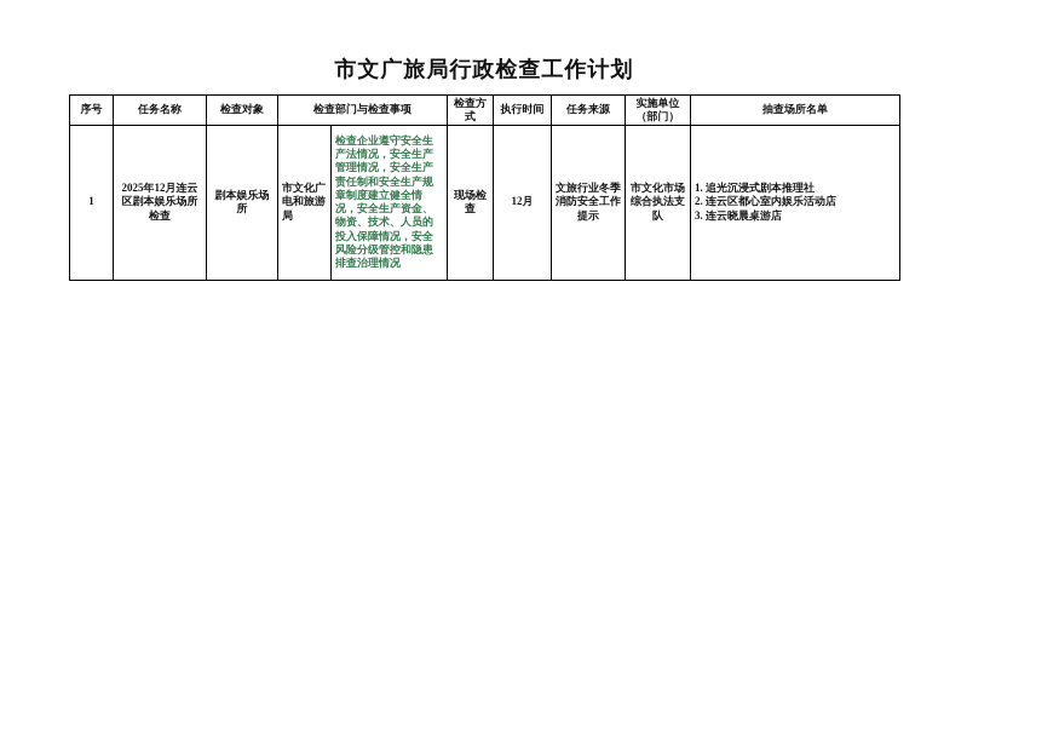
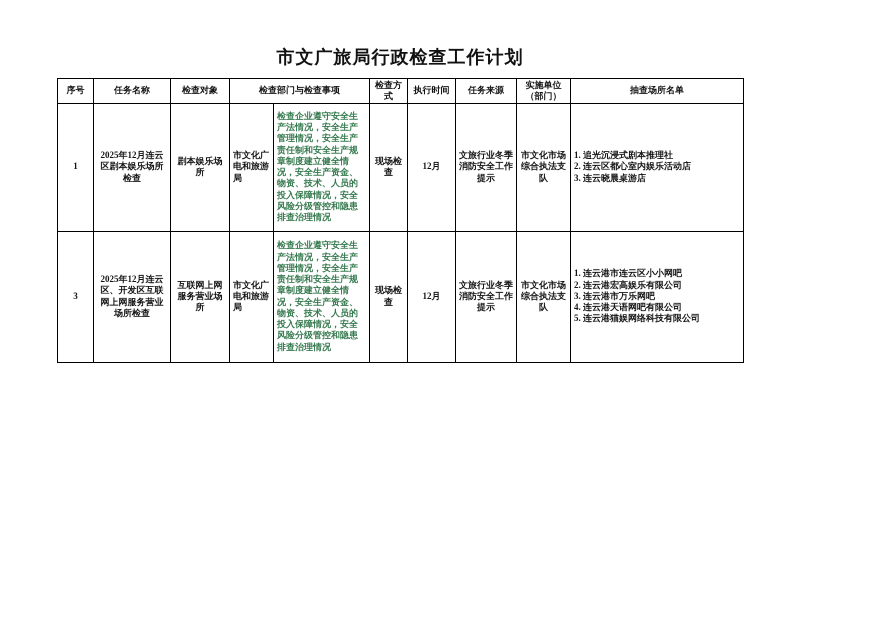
  市文广旅局行政检查工作计划
  序号	任务名称	检查对象	检查部门与检查事项	检查方式	执行时间	任务来源	实施单位（部门）	抽查场所名单
  1	2025年12月连云区剧本娱乐场所检查	剧本娱乐场所	市文化广电和旅游局	检查企业遵守安全生产法情况，安全生产管理情况，安全生产责任制和安全生产规章制度建立健全情况，安全生产资金、物资、技术、人员的投入保障情况，安全风险分级管控和隐患排查治理情况	现场检查	12月	文旅行业冬季消防安全工作提示	市文化市场综合执法支队	1. 追光沉浸式剧本推理社 2. 连云区都心室内娱乐活动店 3. 连云晓晨桌游店
+ 3	2025年12月连云区、开发区互联网上网服务营业场所检查	互联网上网服务营业场所	市文化广电和旅游局	检查企业遵守安全生产法情况，安全生产管理情况，安全生产责任制和安全生产规章制度建立健全情况，安全生产资金、物资、技术、人员的投入保障情况，安全风险分级管控和隐患排查治理情况	现场检查	12月	文旅行业冬季消防安全工作提示	市文化市场综合执法支队	1. 连云港市连云区小小网吧 2. 连云港宏高娱乐有限公司 3. 连云港市万乐网吧 4. 连云港天语网吧有限公司 5. 连云港猫娱网络科技有限公司
